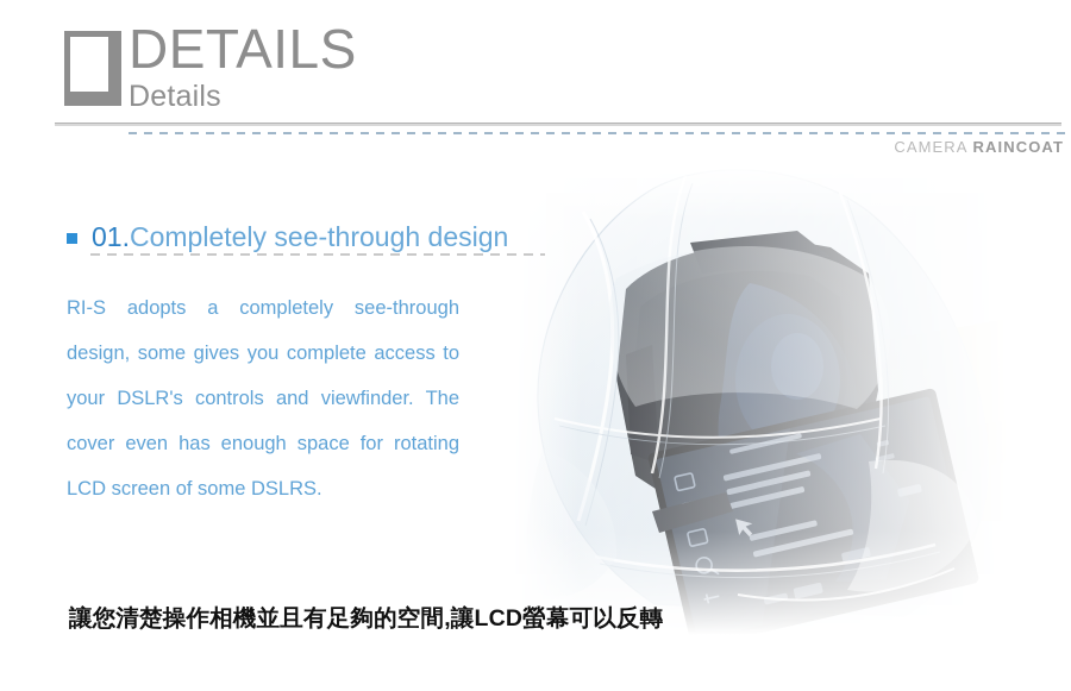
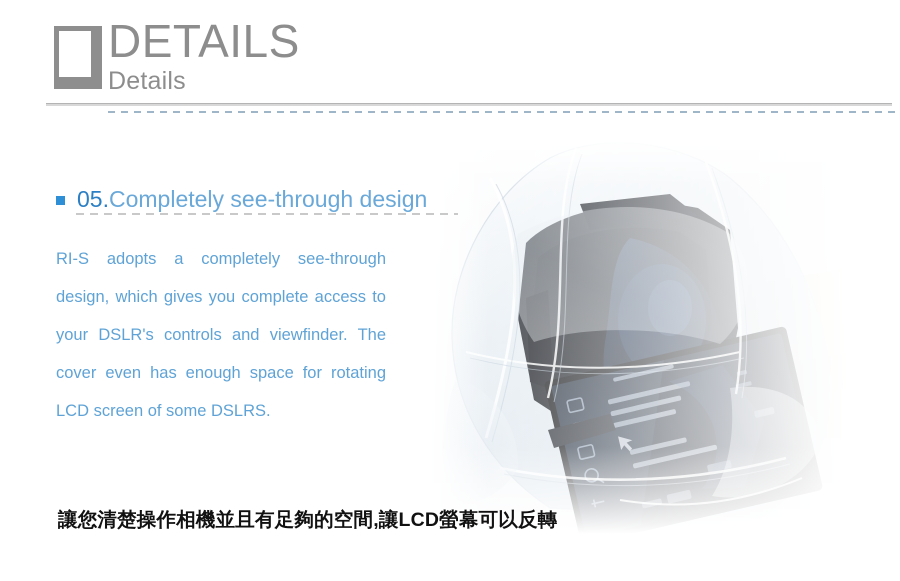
  DETAILS
  Details
- CAMERA RAINCOAT
- 01.Completely see-through design
+ 05.Completely see-through design
- RI-S adopts a completely see-through design, some gives you complete access to your DSLR's controls and viewfinder. The cover even has enough space for rotating LCD screen of some DSLRS.
+ RI-S adopts a completely see-through design, which gives you complete access to your DSLR's controls and viewfinder. The cover even has enough space for rotating LCD screen of some DSLRS.
  讓您清楚操作相機並且有足夠的空間,讓LCD螢幕可以反轉
